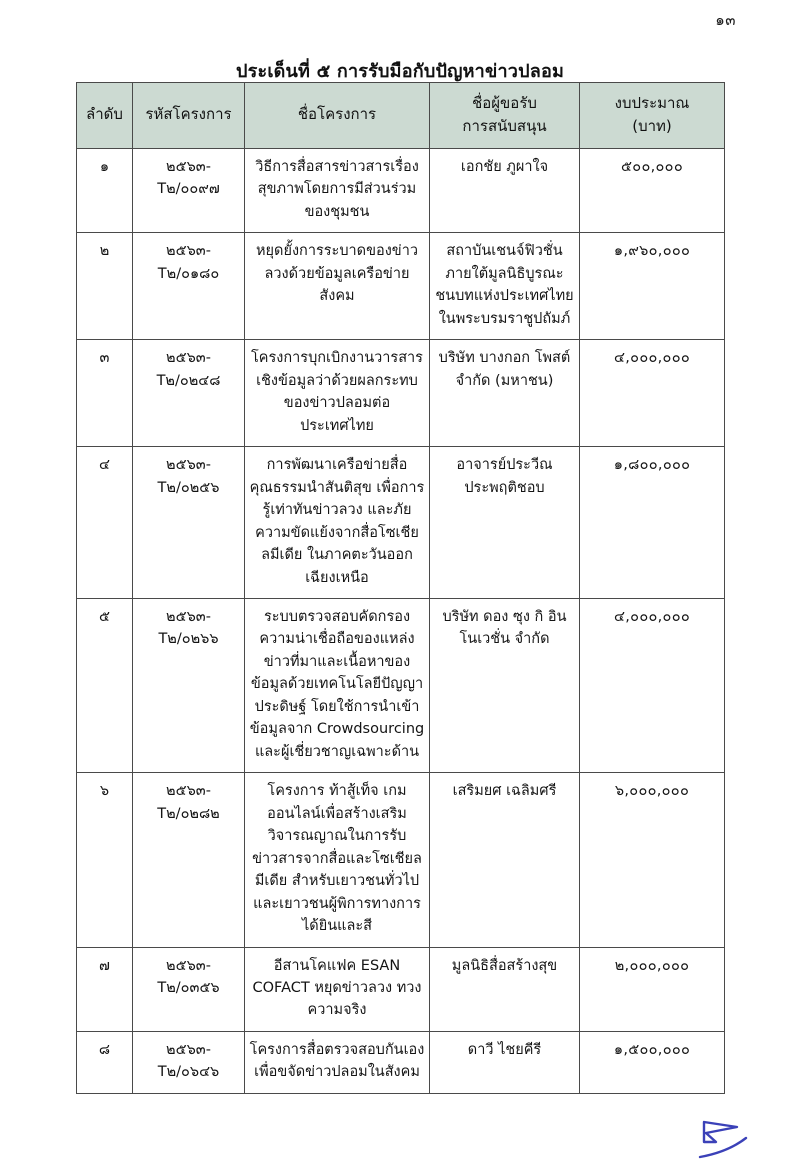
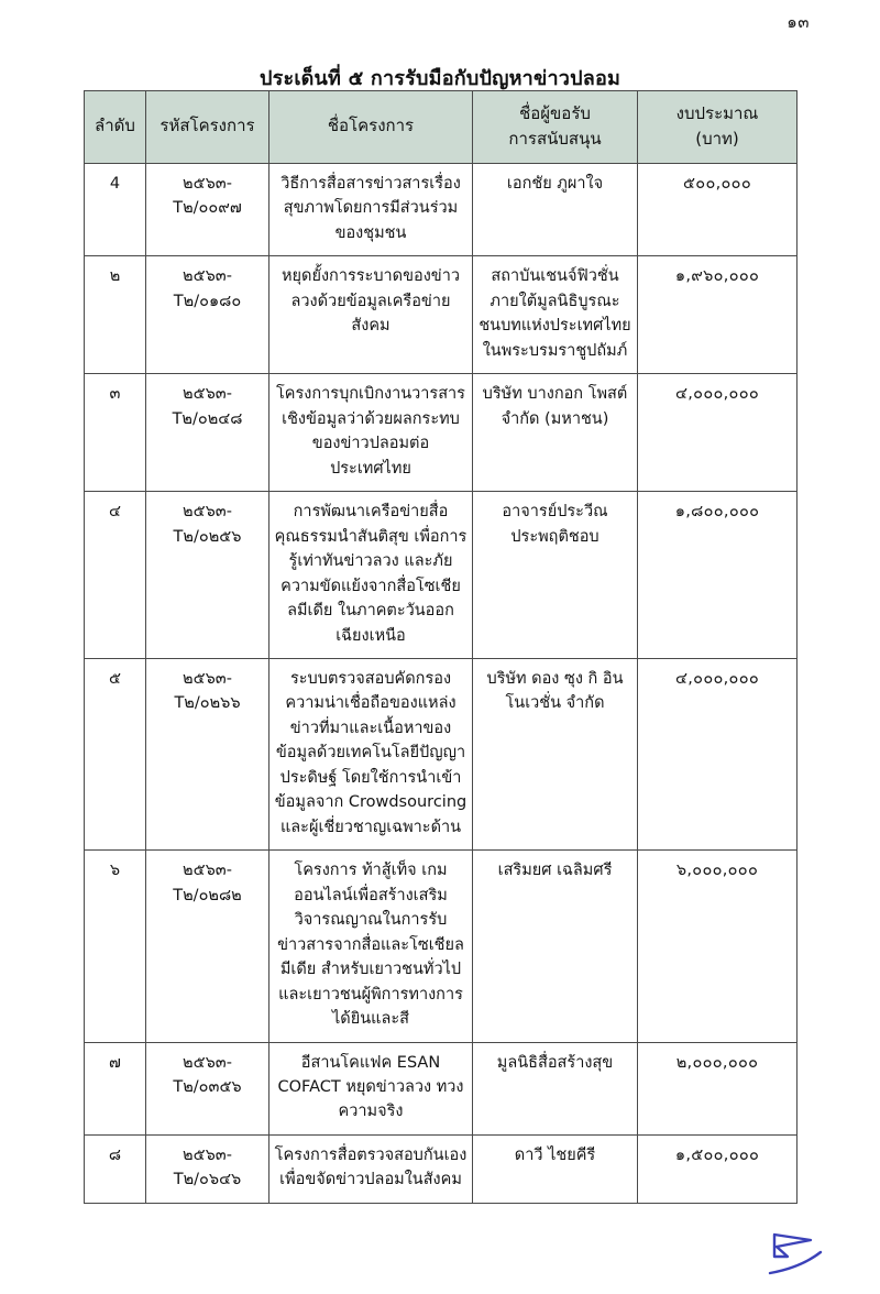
  ๑๓
  ประเด็นที่ ๕ การรับมือกับปัญหาข่าวปลอม
  ลำดับ	รหัสโครงการ	ชื่อโครงการ	ชื่อผู้ขอรับ การสนับสนุน	งบประมาณ (บาท)
- ๑	๒๕๖๓-T๒/๐๐๙๗	วิธีการสื่อสารข่าวสารเรื่องสุขภาพโดยการมีส่วนร่วมของชุมชน	เอกชัย ภูผาใจ	๕๐๐,๐๐๐
+ 4	๒๕๖๓-T๒/๐๐๙๗	วิธีการสื่อสารข่าวสารเรื่องสุขภาพโดยการมีส่วนร่วมของชุมชน	เอกชัย ภูผาใจ	๕๐๐,๐๐๐
  ๒	๒๕๖๓-T๒/๐๑๘๐	หยุดยั้งการระบาดของข่าวลวงด้วยข้อมูลเครือข่ายสังคม	สถาบันเชนจ์ฟิวชั่น ภายใต้มูลนิธิบูรณะชนบทแห่งประเทศไทยในพระบรมราชูปถัมภ์	๑,๙๖๐,๐๐๐
  ๓	๒๕๖๓-T๒/๐๒๔๘	โครงการบุกเบิกงานวารสารเชิงข้อมูลว่าด้วยผลกระทบของข่าวปลอมต่อประเทศไทย	บริษัท บางกอก โพสต์ จำกัด (มหาชน)	๔,๐๐๐,๐๐๐
  ๔	๒๕๖๓-T๒/๐๒๕๖	การพัฒนาเครือข่ายสื่อคุณธรรมนำสันติสุข เพื่อการรู้เท่าทันข่าวลวง และภัยความขัดแย้งจากสื่อโซเชียลมีเดีย ในภาคตะวันออกเฉียงเหนือ	อาจารย์ประวีณ ประพฤติชอบ	๑,๘๐๐,๐๐๐
  ๕	๒๕๖๓-T๒/๐๒๖๖	ระบบตรวจสอบคัดกรองความน่าเชื่อถือของแหล่งข่าวที่มาและเนื้อหาของข้อมูลด้วยเทคโนโลยีปัญญาประดิษฐ์ โดยใช้การนำเข้าข้อมูลจาก Crowdsourcing และผู้เชี่ยวชาญเฉพาะด้าน	บริษัท ดอง ซุง กิ อิน โนเวชั่น จำกัด	๔,๐๐๐,๐๐๐
  ๖	๒๕๖๓-T๒/๐๒๘๒	โครงการ ท้าสู้เท็จ เกมออนไลน์เพื่อสร้างเสริมวิจารณญาณในการรับข่าวสารจากสื่อและโซเชียล มีเดีย สำหรับเยาวชนทั่วไป และเยาวชนผู้พิการทางการได้ยินและสี	เสริมยศ เฉลิมศรี	๖,๐๐๐,๐๐๐
  ๗	๒๕๖๓-T๒/๐๓๕๖	อีสานโคแฟค ESAN COFACT หยุดข่าวลวง ทวงความจริง	มูลนิธิสื่อสร้างสุข	๒,๐๐๐,๐๐๐
  ๘	๒๕๖๓-T๒/๐๖๔๖	โครงการสื่อตรวจสอบกันเองเพื่อขจัดข่าวปลอมในสังคม	ดาวี ไชยคีรี	๑,๕๐๐,๐๐๐
